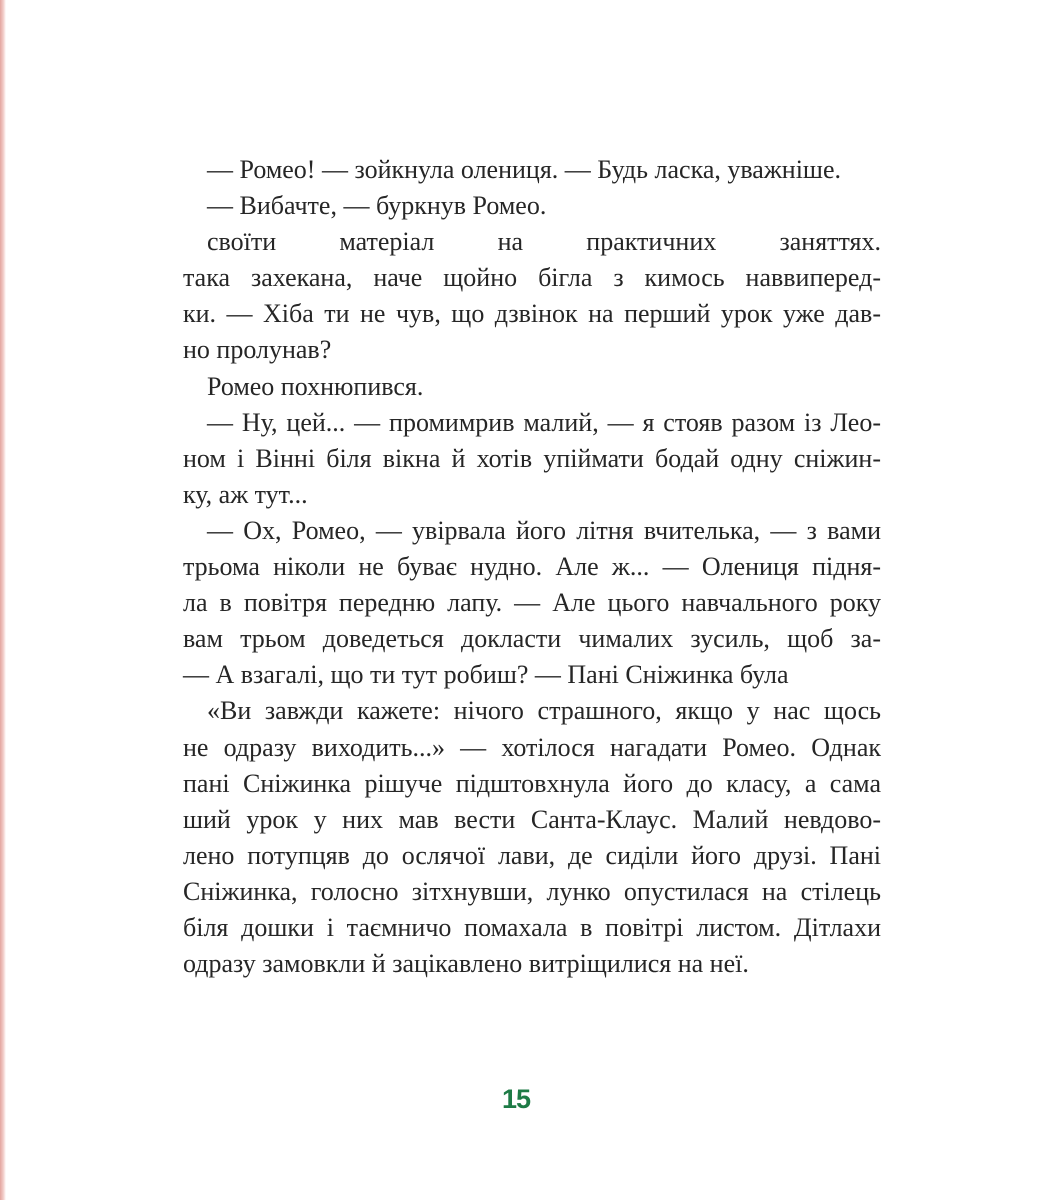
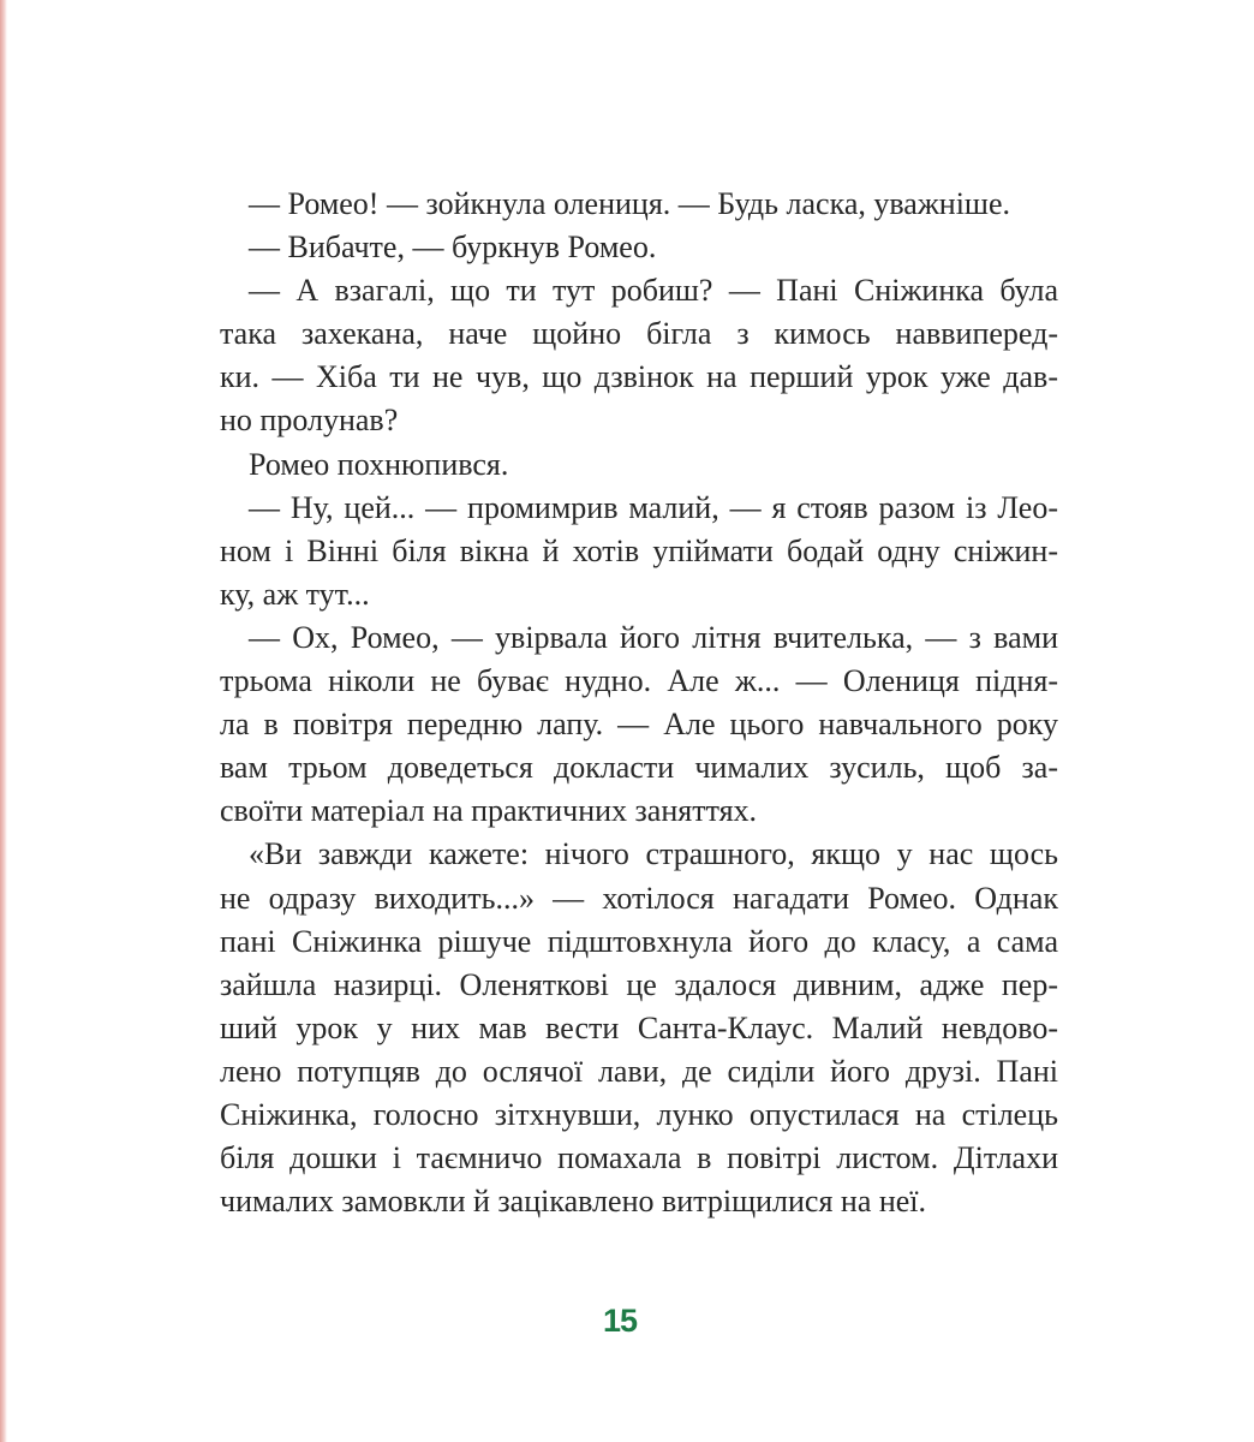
  — Ромео! — зойкнула олениця. — Будь ласка, уважніше.
  — Вибачте, — буркнув Ромео.
- своїти матеріал на практичних заняттях.
+ — А взагалі, що ти тут робиш? — Пані Сніжинка була
  така захекана, наче щойно бігла з кимось наввиперед-
  ки. — Хіба ти не чув, що дзвінок на перший урок уже дав-
  но пролунав?
  Ромео похнюпився.
  — Ну, цей... — промимрив малий, — я стояв разом із Лео-
  ном і Вінні біля вікна й хотів упіймати бодай одну сніжин-
  ку, аж тут...
  — Ох, Ромео, — увірвала його літня вчителька, — з вами
  трьома ніколи не буває нудно. Але ж... — Олениця підня-
  ла в повітря передню лапу. — Але цього навчального року
  вам трьом доведеться докласти чималих зусиль, щоб за-
- — А взагалі, що ти тут робиш? — Пані Сніжинка була
+ своїти матеріал на практичних заняттях.
  «Ви завжди кажете: нічого страшного, якщо у нас щось
  не одразу виходить...» — хотілося нагадати Ромео. Однак
  пані Сніжинка рішуче підштовхнула його до класу, а сама
+ зайшла назирці. Оленяткові це здалося дивним, адже пер-
  ший урок у них мав вести Санта-Клаус. Малий невдово-
  лено потупцяв до ослячої лави, де сиділи його друзі. Пані
  Сніжинка, голосно зітхнувши, лунко опустилася на стілець
  біля дошки і таємничо помахала в повітрі листом. Дітлахи
- одразу замовкли й зацікавлено витріщилися на неї.
+ чималих замовкли й зацікавлено витріщилися на неї.
  15
